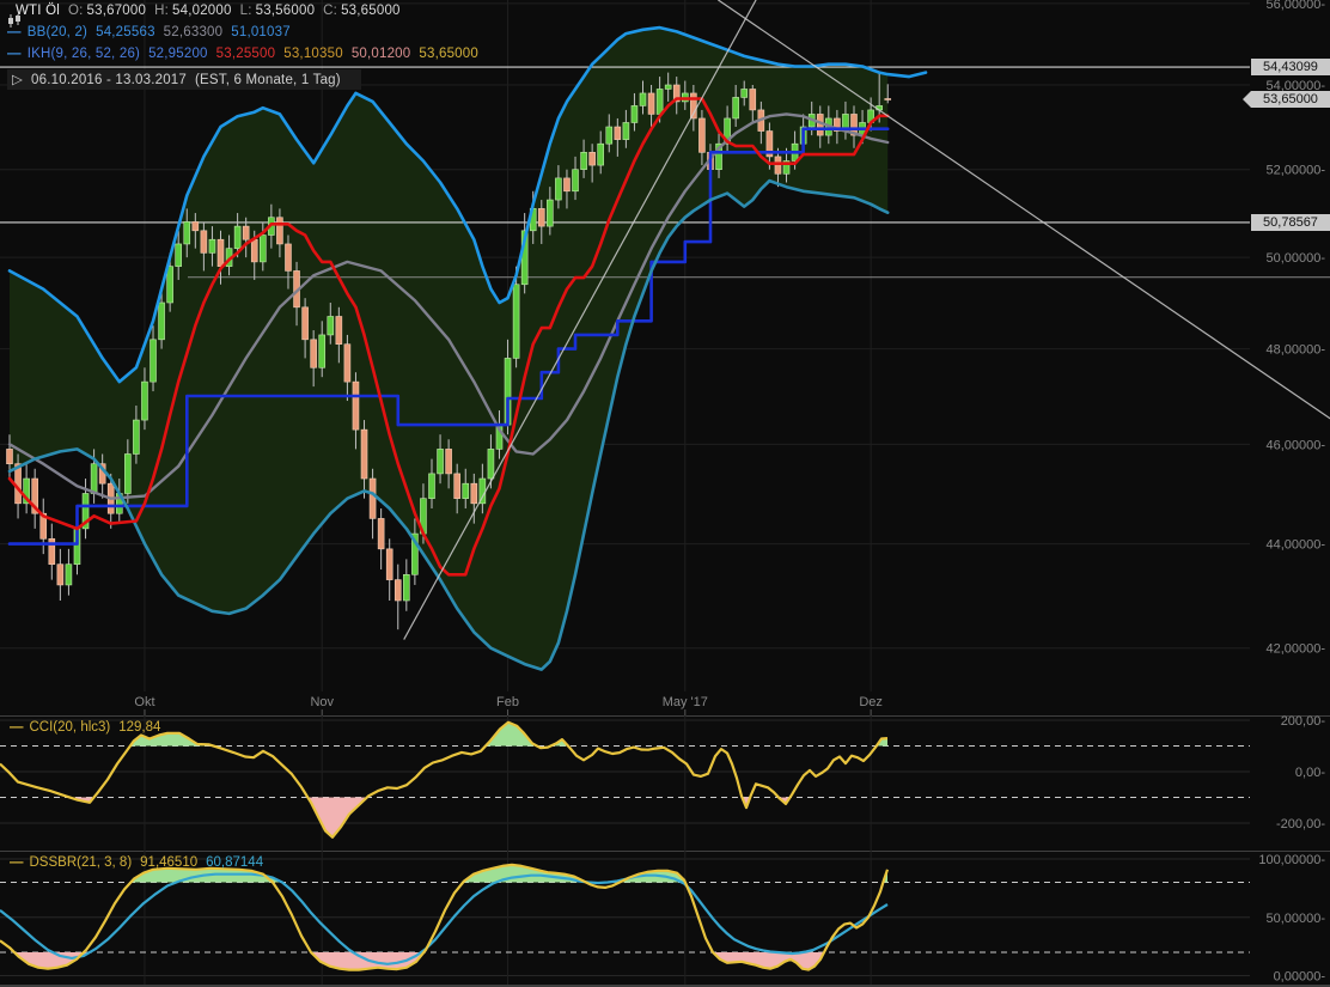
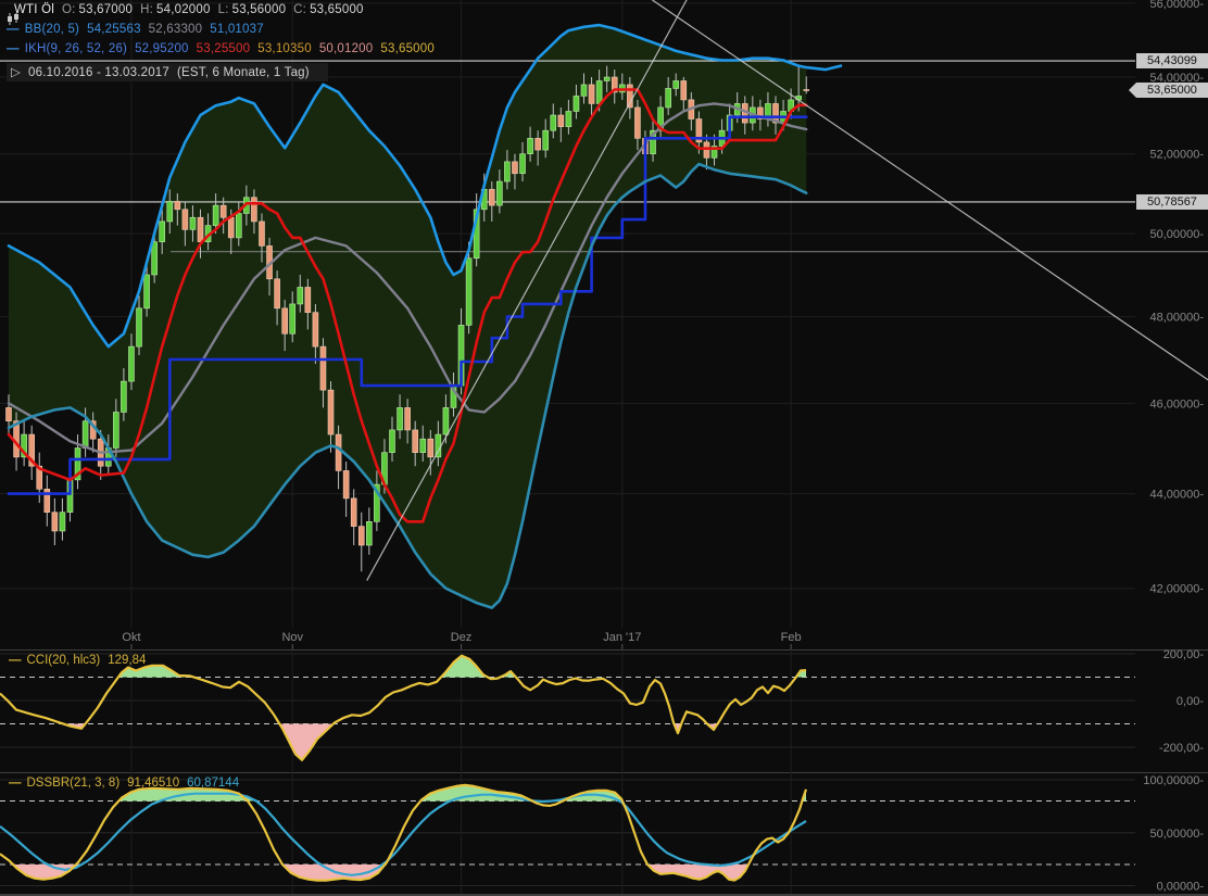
  56,00000-
  54,00000-
  52,00000-
  50,00000-
  48,00000-
  46,00000-
  44,00000-
  42,00000-
  Okt
  Nov
- Feb
+ Dez
- May '17
+ Jan '17
- Dez
+ Feb
  200,00-
  0,00-
  -200,00-
  100,00000-
  50,00000-
  0,00000-
  WTI Öl O: 53,67000 H: 54,02000 L: 53,56000 C: 53,65000
- — BB(20, 2) 54,25563 52,63300 51,01037
+ — BB(20, 5) 54,25563 52,63300 51,01037
  — IKH(9, 26, 52, 26) 52,95200 53,25500 53,10350 50,01200 53,65000
  ▷︎ 06.10.2016 - 13.03.2017 (EST, 6 Monate, 1 Tag)
  — CCI(20, hlc3) 129,84
  — DSSBR(21, 3, 8) 91,46510 60,87144
  54,43099
  53,65000
  50,78567
